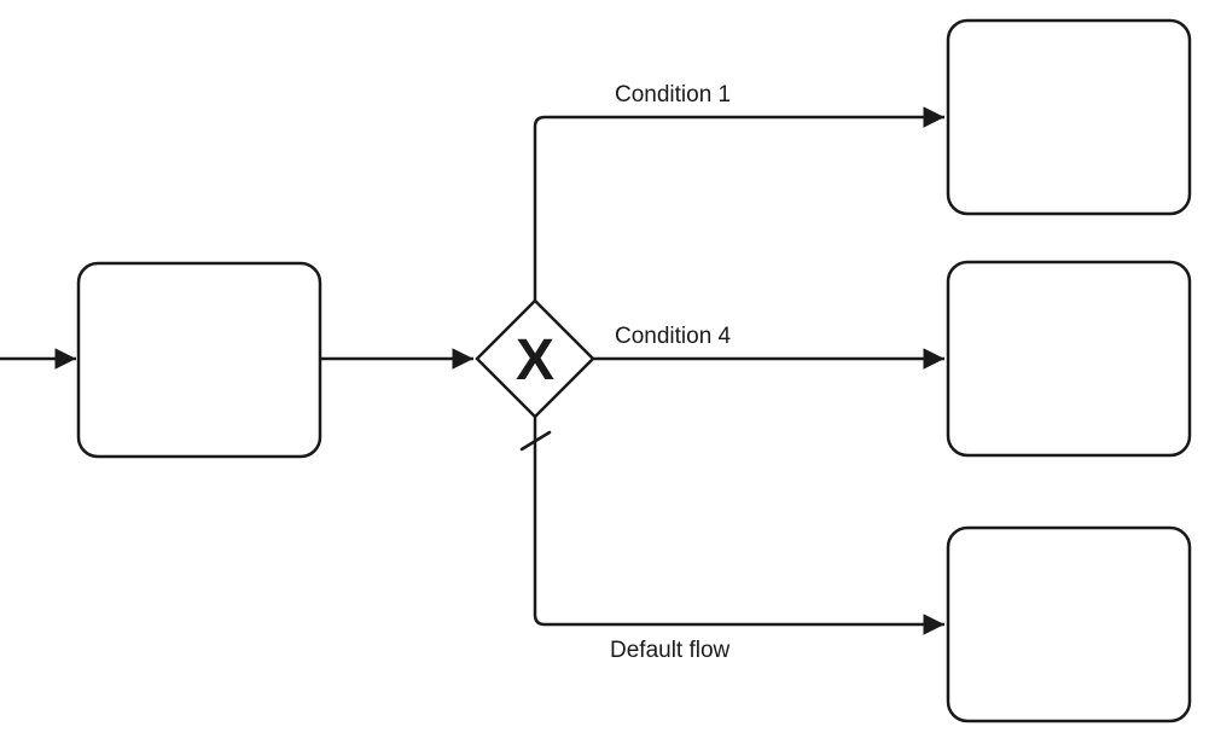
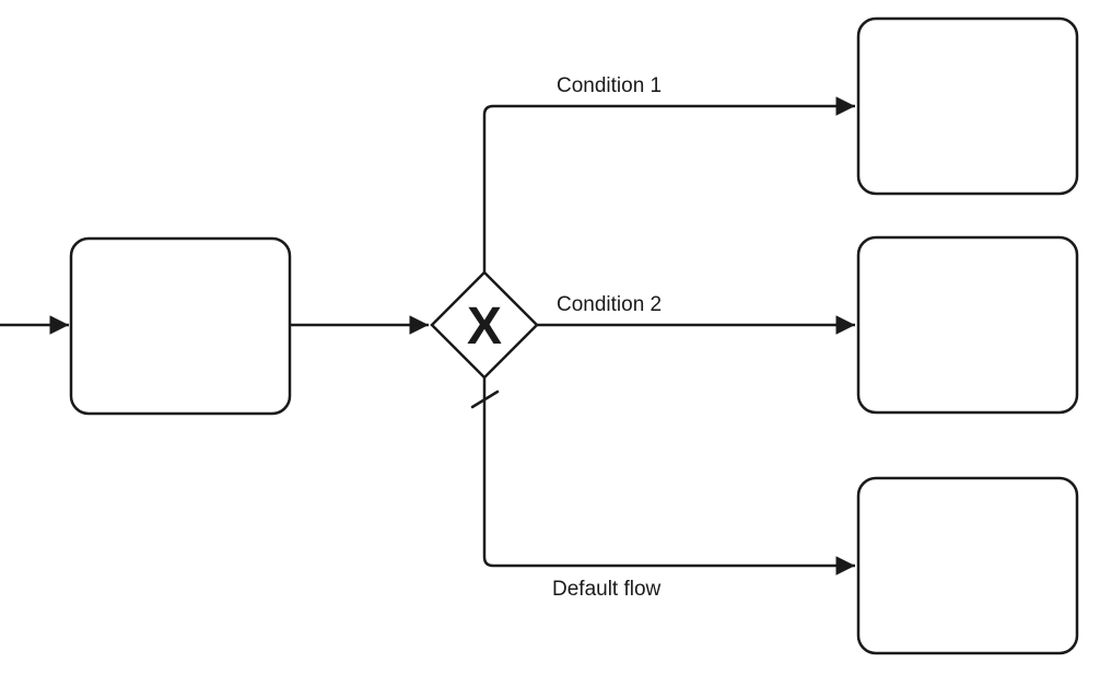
  X
  Condition 1
- Condition 4
+ Condition 2
  Default flow
